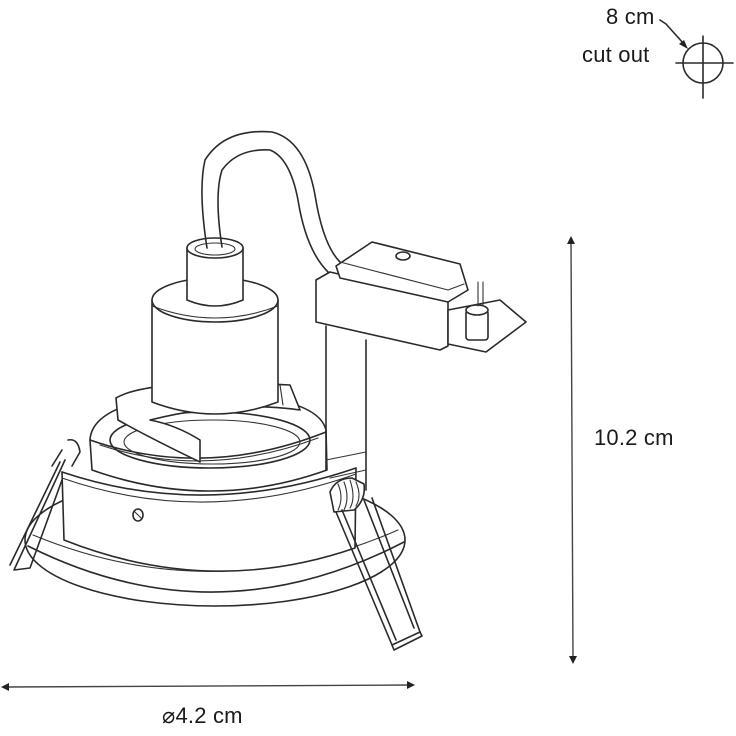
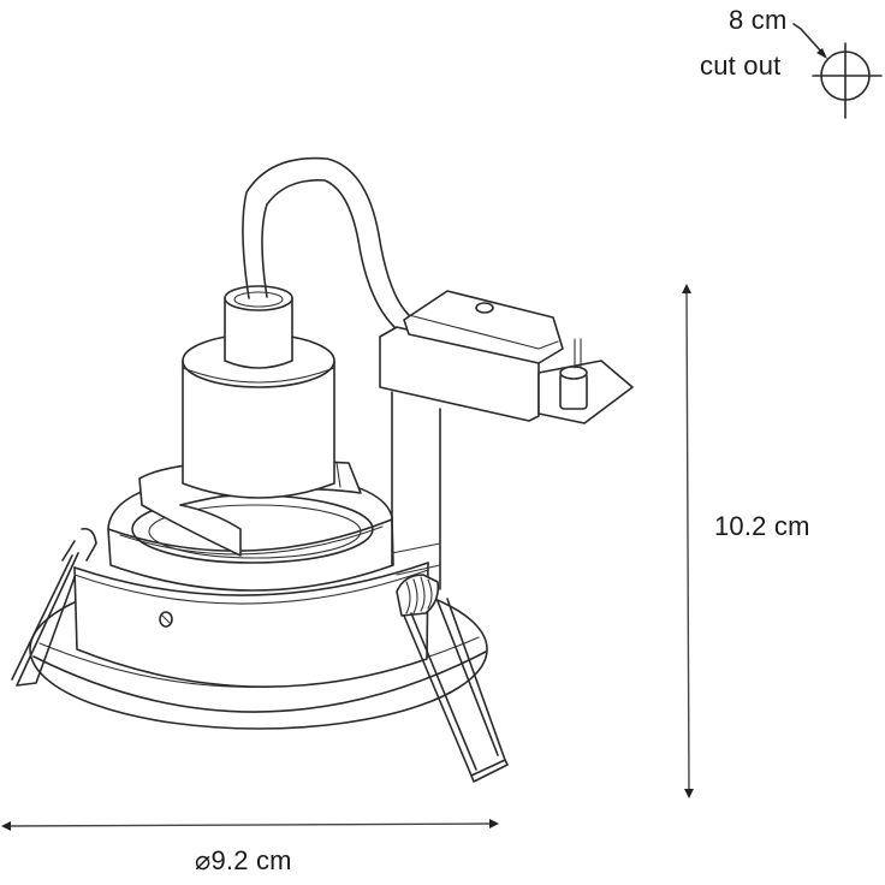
  8 cm
  cut out
  10.2 cm
- ⌀4.2 cm
+ ⌀9.2 cm
